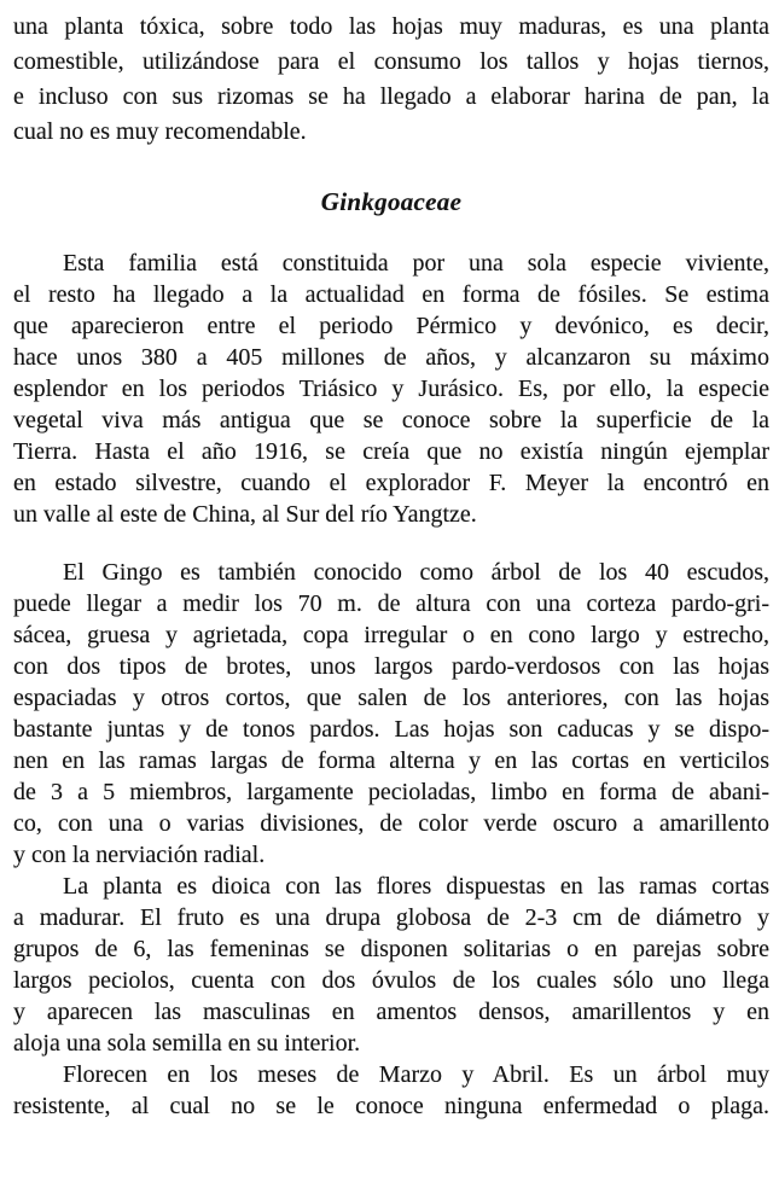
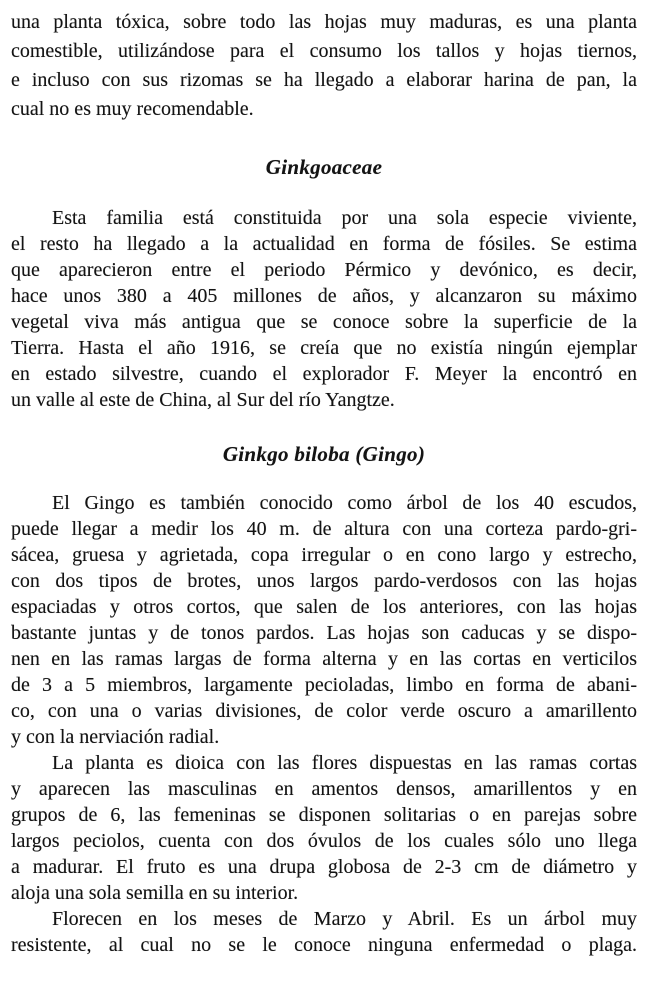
  una planta tóxica, sobre todo las hojas muy maduras, es una planta
  comestible, utilizándose para el consumo los tallos y hojas tiernos,
  e incluso con sus rizomas se ha llegado a elaborar harina de pan, la
  cual no es muy recomendable.
  Ginkgoaceae
  Esta familia está constituida por una sola especie viviente,
  el resto ha llegado a la actualidad en forma de fósiles. Se estima
  que aparecieron entre el periodo Pérmico y devónico, es decir,
  hace unos 380 a 405 millones de años, y alcanzaron su máximo
- esplendor en los periodos Triásico y Jurásico. Es, por ello, la especie
  vegetal viva más antigua que se conoce sobre la superficie de la
  Tierra. Hasta el año 1916, se creía que no existía ningún ejemplar
  en estado silvestre, cuando el explorador F. Meyer la encontró en
  un valle al este de China, al Sur del río Yangtze.
+ Ginkgo biloba (Gingo)
  El Gingo es también conocido como árbol de los 40 escudos,
- puede llegar a medir los 70 m. de altura con una corteza pardo-gri-
+ puede llegar a medir los 40 m. de altura con una corteza pardo-gri-
  sácea, gruesa y agrietada, copa irregular o en cono largo y estrecho,
  con dos tipos de brotes, unos largos pardo-verdosos con las hojas
  espaciadas y otros cortos, que salen de los anteriores, con las hojas
  bastante juntas y de tonos pardos. Las hojas son caducas y se dispo-
  nen en las ramas largas de forma alterna y en las cortas en verticilos
  de 3 a 5 miembros, largamente pecioladas, limbo en forma de abani-
  co, con una o varias divisiones, de color verde oscuro a amarillento
  y con la nerviación radial.
  La planta es dioica con las flores dispuestas en las ramas cortas
- a madurar. El fruto es una drupa globosa de 2-3 cm de diámetro y
+ y aparecen las masculinas en amentos densos, amarillentos y en
  grupos de 6, las femeninas se disponen solitarias o en parejas sobre
  largos peciolos, cuenta con dos óvulos de los cuales sólo uno llega
- y aparecen las masculinas en amentos densos, amarillentos y en
+ a madurar. El fruto es una drupa globosa de 2-3 cm de diámetro y
  aloja una sola semilla en su interior.
  Florecen en los meses de Marzo y Abril. Es un árbol muy
  resistente, al cual no se le conoce ninguna enfermedad o plaga.
